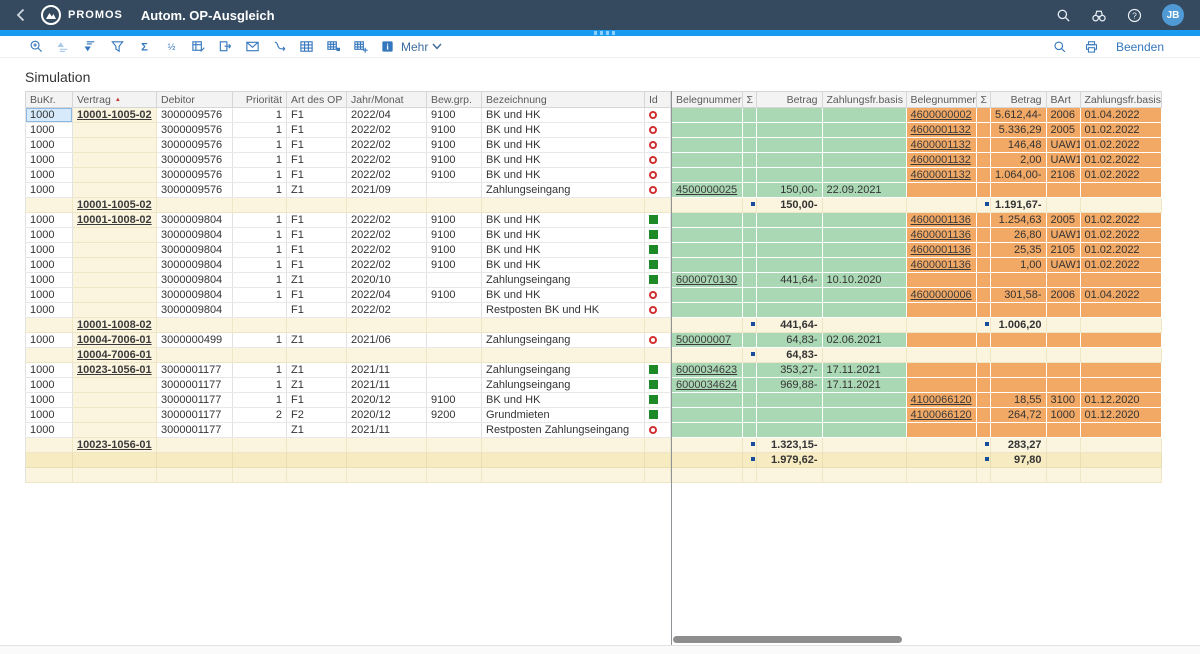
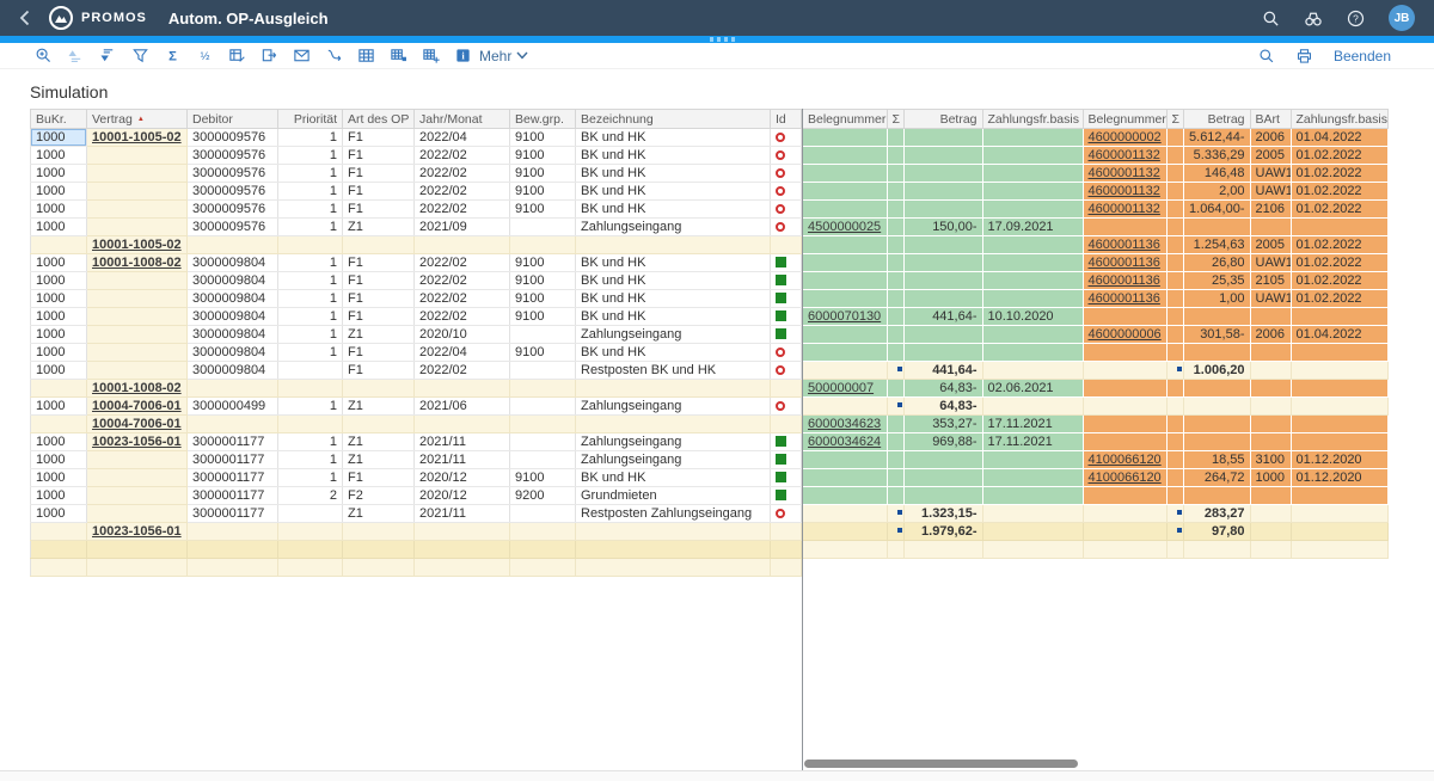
  PROMOS
  Autom. OP-Ausgleich
  ?
  JB
  Σ
  ½
  i
  Mehr
  Beenden
  Simulation
  BuKr.	Vertrag	Debitor	Priorität	Art des OP	Jahr/Monat	Bew.grp.	Bezeichnung	Id
  1000	10001-1005-02	3000009576	1	F1	2022/04	9100	BK und HK
  1000		3000009576	1	F1	2022/02	9100	BK und HK
  1000		3000009576	1	F1	2022/02	9100	BK und HK
  1000		3000009576	1	F1	2022/02	9100	BK und HK
  1000		3000009576	1	F1	2022/02	9100	BK und HK
  1000		3000009576	1	Z1	2021/09		Zahlungseingang
  	10001-1005-02
  1000	10001-1008-02	3000009804	1	F1	2022/02	9100	BK und HK
  1000		3000009804	1	F1	2022/02	9100	BK und HK
  1000		3000009804	1	F1	2022/02	9100	BK und HK
  1000		3000009804	1	F1	2022/02	9100	BK und HK
  1000		3000009804	1	Z1	2020/10		Zahlungseingang
  1000		3000009804	1	F1	2022/04	9100	BK und HK
  1000		3000009804		F1	2022/02		Restposten BK und HK
  	10001-1008-02
  1000	10004-7006-01	3000000499	1	Z1	2021/06		Zahlungseingang
  	10004-7006-01
  1000	10023-1056-01	3000001177	1	Z1	2021/11		Zahlungseingang
  1000		3000001177	1	Z1	2021/11		Zahlungseingang
  1000		3000001177	1	F1	2020/12	9100	BK und HK
  1000		3000001177	2	F2	2020/12	9200	Grundmieten
  1000		3000001177		Z1	2021/11		Restposten Zahlungseingang
  	10023-1056-01
  Belegnummer	Σ	Betrag	Zahlungsfr.basis	Belegnummer	Σ	Betrag	BArt	Zahlungsfr.basis
  				4600000002		5.612,44-	2006	01.04.2022
  				4600001132		5.336,29	2005	01.02.2022
  				4600001132		146,48	UAW1	01.02.2022
  				4600001132		2,00	UAW1	01.02.2022
  				4600001132		1.064,00-	2106	01.02.2022
- 4500000025		150,00-	22.09.2021
+ 4500000025		150,00-	17.09.2021
- 		150,00-				1.191,67-
  				4600001136		1.254,63	2005	01.02.2022
  				4600001136		26,80	UAW1	01.02.2022
  				4600001136		25,35	2105	01.02.2022
  				4600001136		1,00	UAW1	01.02.2022
  6000070130		441,64-	10.10.2020
  				4600000006		301,58-	2006	01.04.2022
  		441,64-				1.006,20
  500000007		64,83-	02.06.2021
  		64,83-
  6000034623		353,27-	17.11.2021
  6000034624		969,88-	17.11.2021
  				4100066120		18,55	3100	01.12.2020
  				4100066120		264,72	1000	01.12.2020
  		1.323,15-				283,27
  		1.979,62-				97,80
